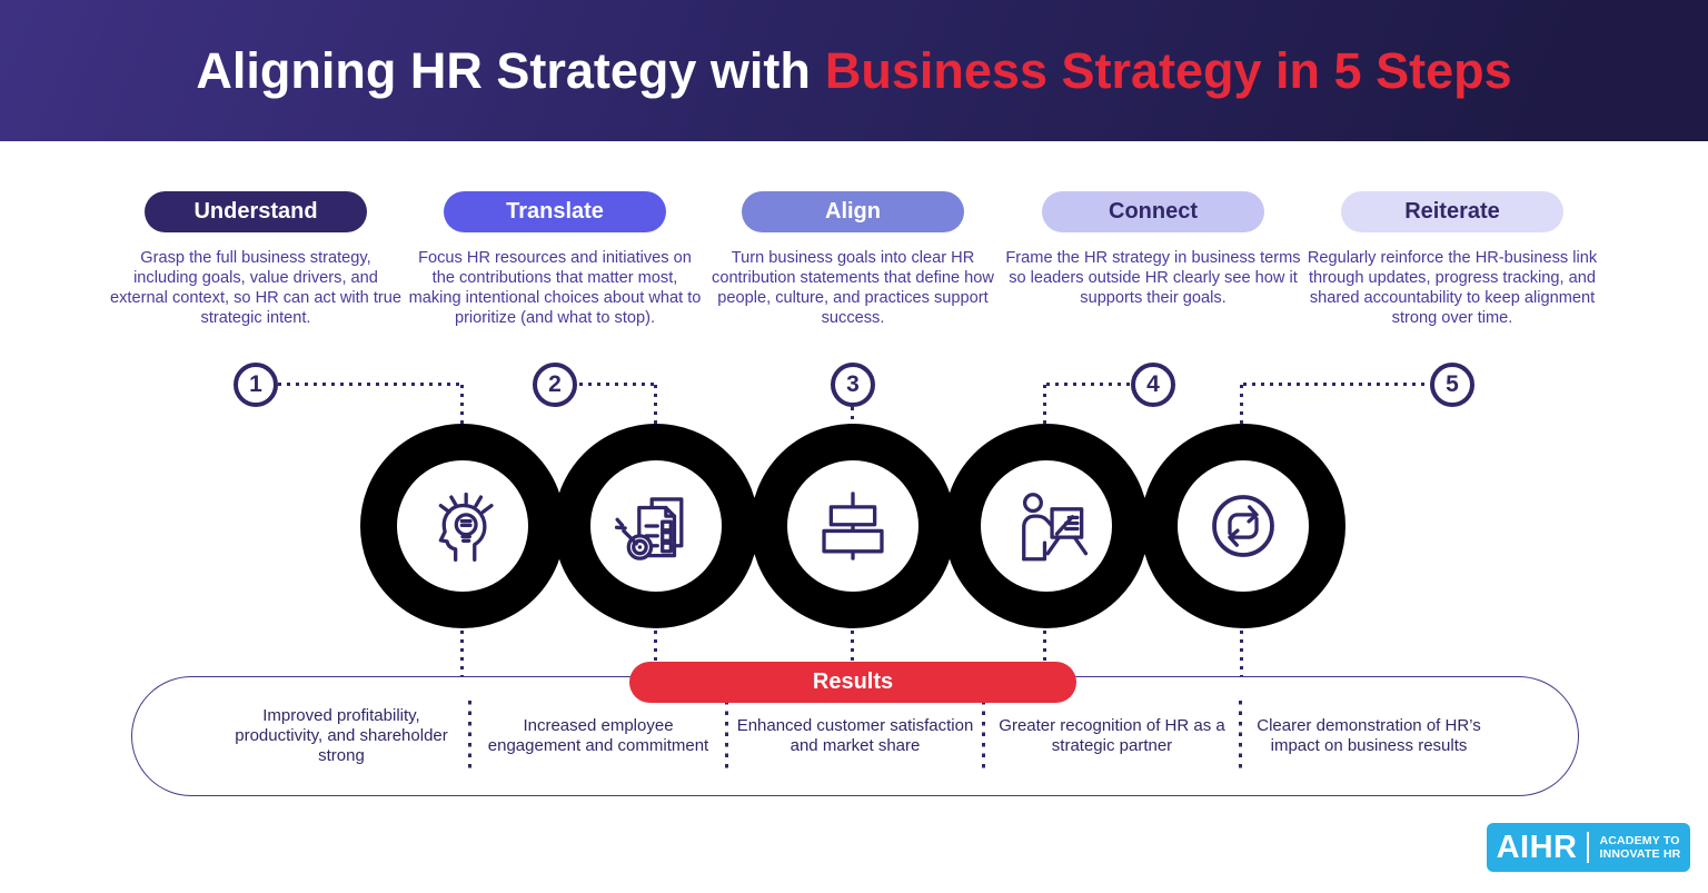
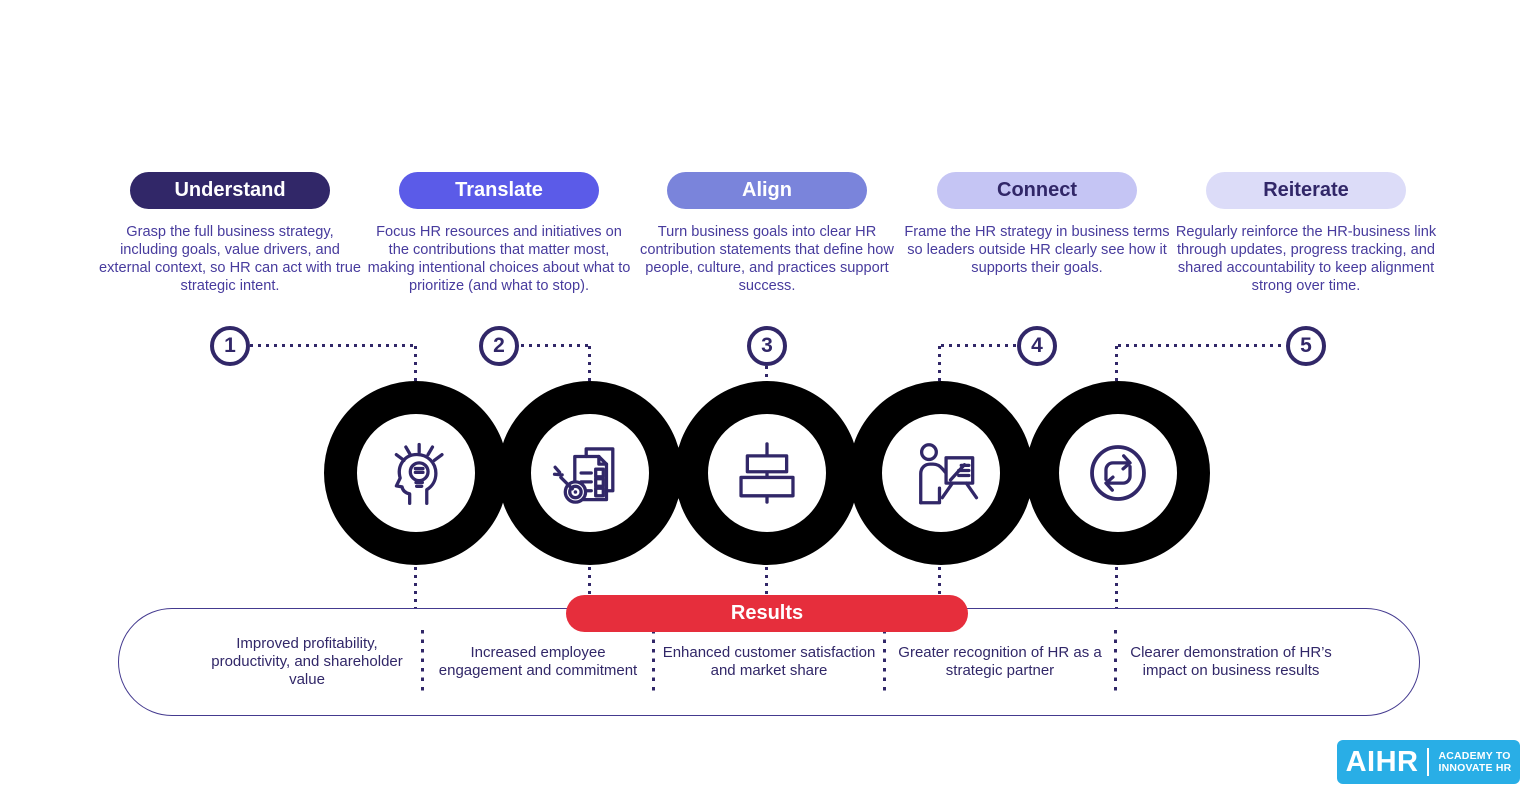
- Aligning HR Strategy with
- Business Strategy in 5 Steps
  Understand
  Grasp the full business strategy, including goals, value drivers, and external context, so HR can act with true strategic intent.
  Translate
  Focus HR resources and initiatives on the contributions that matter most, making intentional choices about what to prioritize (and what to stop).
  Align
  Turn business goals into clear HR contribution statements that define how people, culture, and practices support success.
  Connect
  Frame the HR strategy in business terms so leaders outside HR clearly see how it supports their goals.
  Reiterate
  Regularly reinforce the HR-business link through updates, progress tracking, and shared accountability to keep alignment strong over time.
  1
  2
  3
  4
  5
- Improved profitability, productivity, and shareholder strong
+ Improved profitability, productivity, and shareholder value
  Increased employee engagement and commitment
  Enhanced customer satisfaction and market share
  Greater recognition of HR as a strategic partner
  Clearer demonstration of HR’s impact on business results
  Results
  AIHR
  ACADEMY TO
  INNOVATE HR
